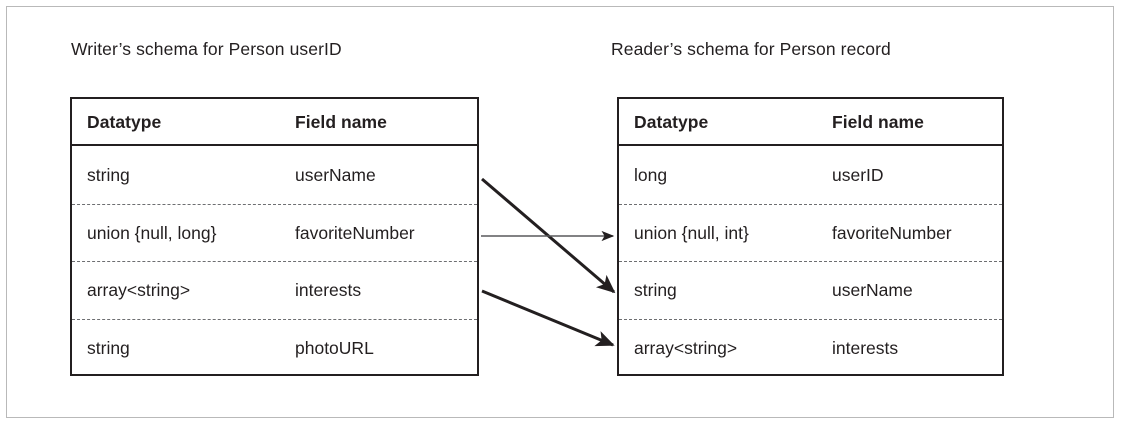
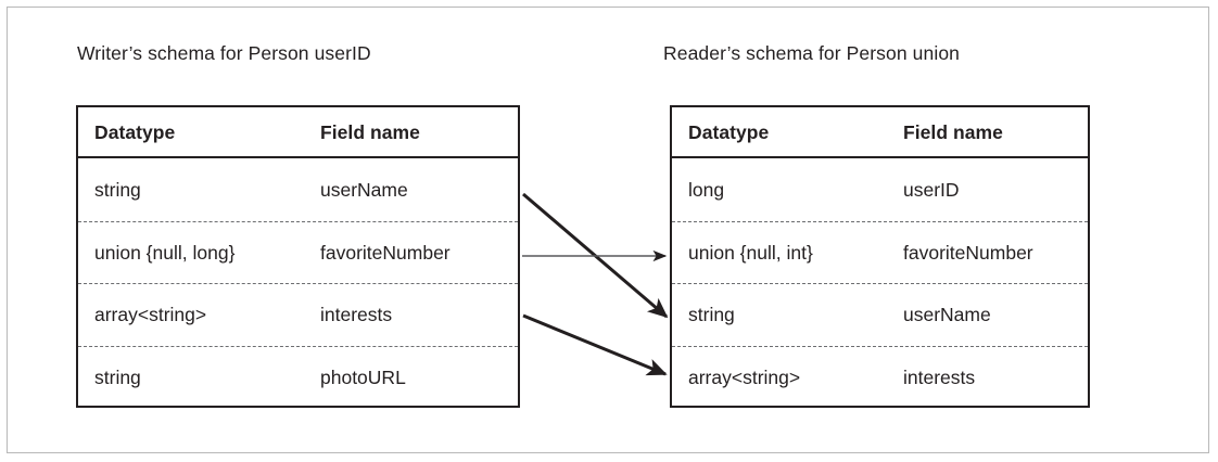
  Writer’s schema for Person userID
- Reader’s schema for Person record
+ Reader’s schema for Person union
  Datatype
  Field name
  string
  userName
  union {null, long}
  favoriteNumber
  array<string>
  interests
  string
  photoURL
  Datatype
  Field name
  long
  userID
  union {null, int}
  favoriteNumber
  string
  userName
  array<string>
  interests
